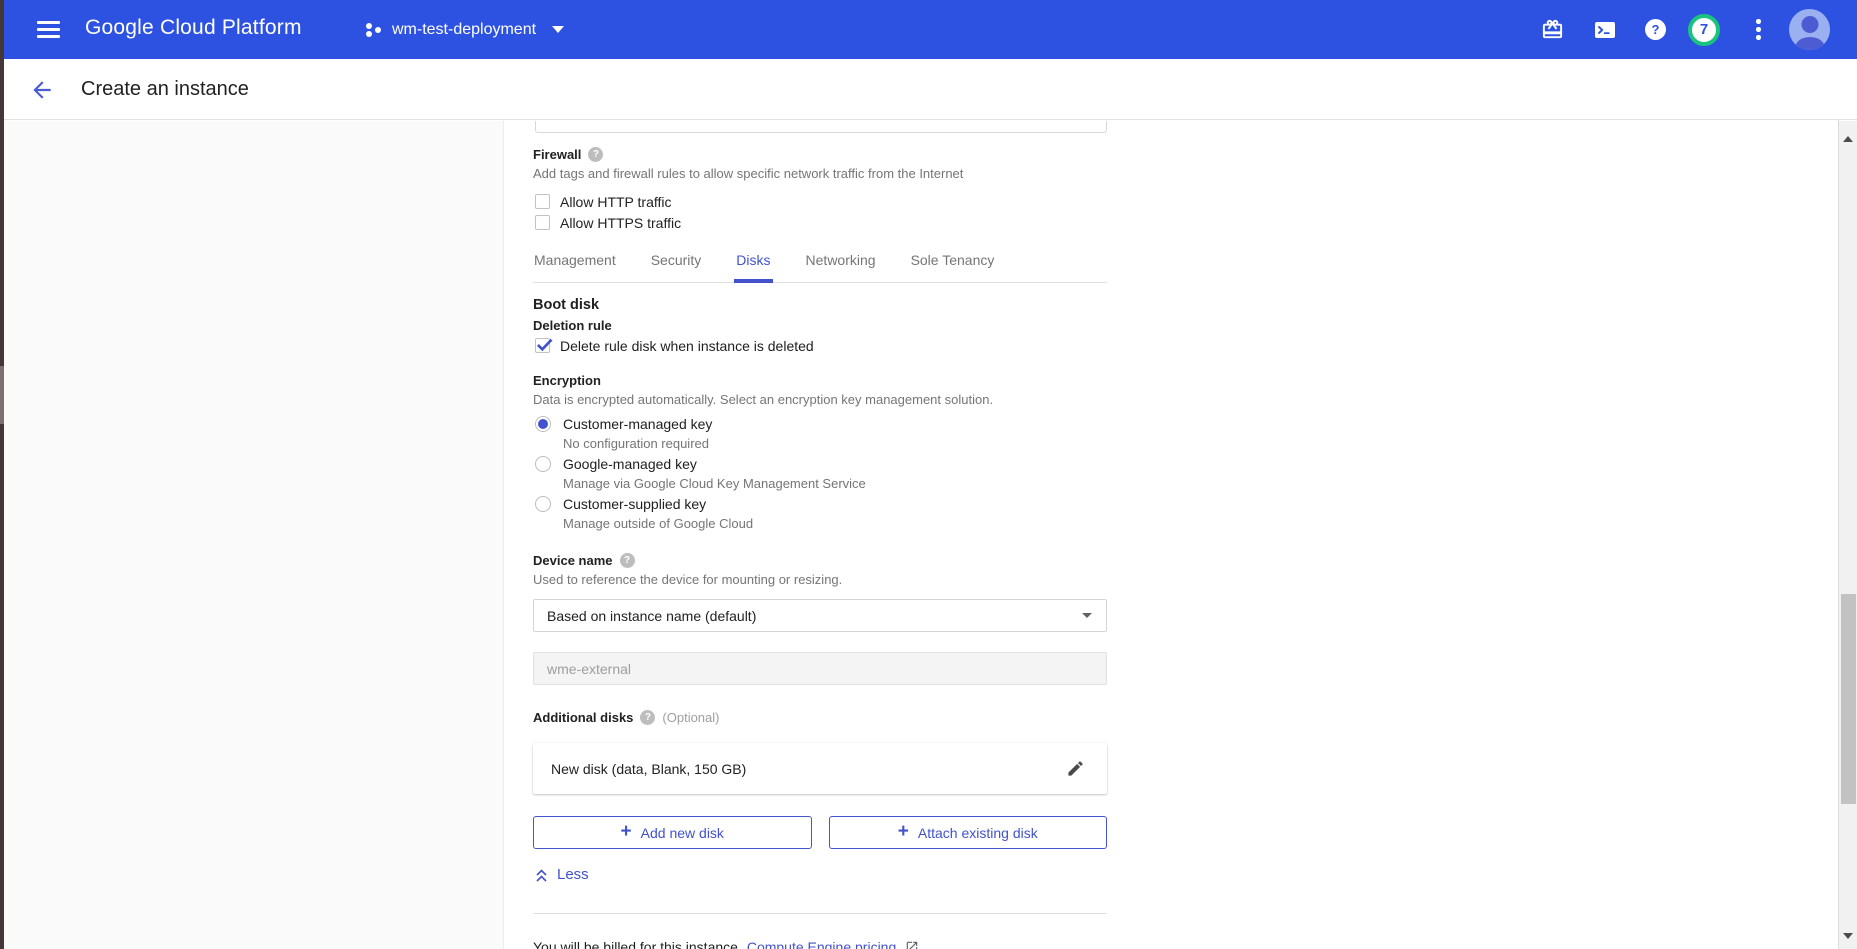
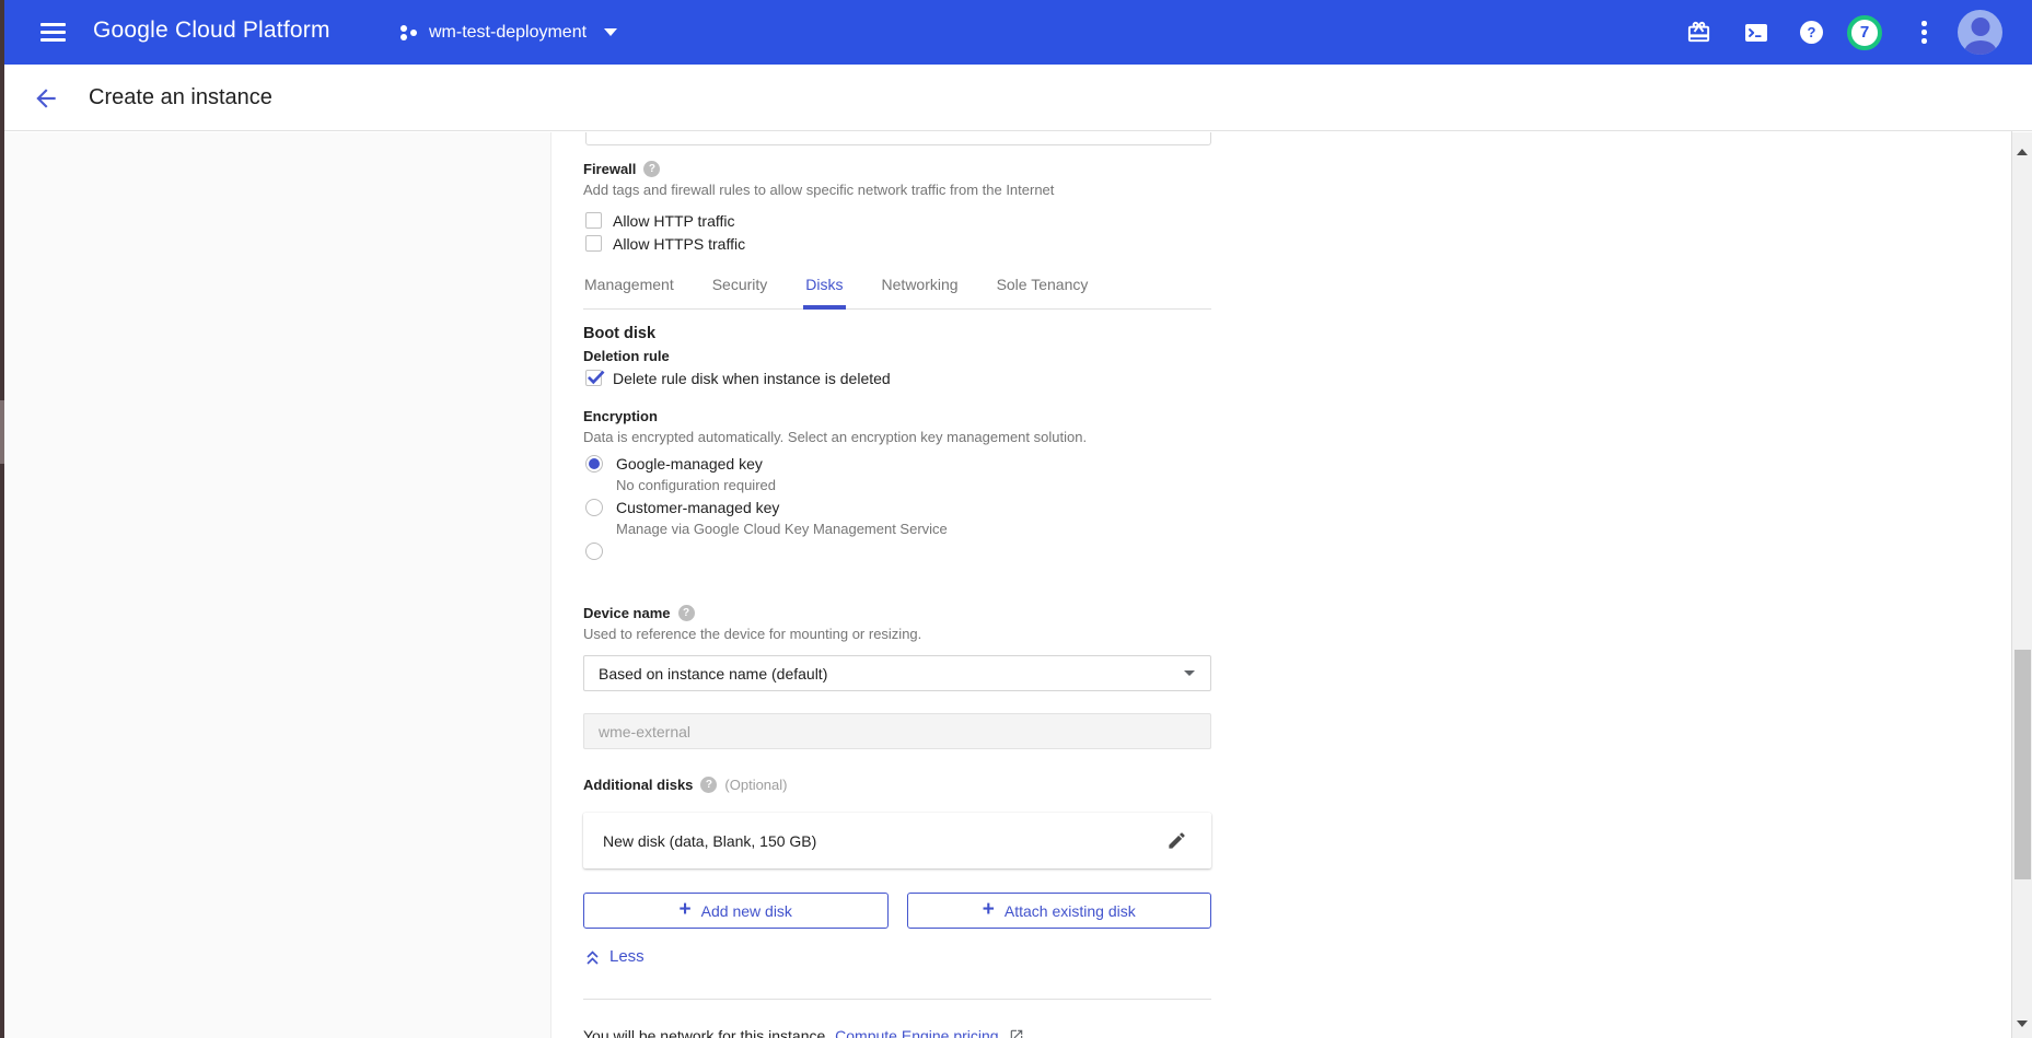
  Google Cloud Platform
  wm-test-deployment
  ?
  7
  Create an instance
  Firewall
  ?
  Add tags and firewall rules to allow specific network traffic from the Internet
  Allow HTTP traffic
  Allow HTTPS traffic
  Management
  Security
  Disks
  Networking
  Sole Tenancy
  Boot disk
  Deletion rule
  Delete rule disk when instance is deleted
  Encryption
  Data is encrypted automatically. Select an encryption key management solution.
- Customer-managed key
+ Google-managed key
  No configuration required
- Google-managed key
+ Customer-managed key
  Manage via Google Cloud Key Management Service
- Customer-supplied key
- Manage outside of Google Cloud
  Device name
  ?
  Used to reference the device for mounting or resizing.
  Based on instance name (default)
  wme-external
  Additional disks
  ?
  (Optional)
  New disk (data, Blank, 150 GB)
  +
  Add new disk
  +
  Attach existing disk
  Less
- You will be billed for this instance.
+ You will be network for this instance.
  Compute Engine pricing
